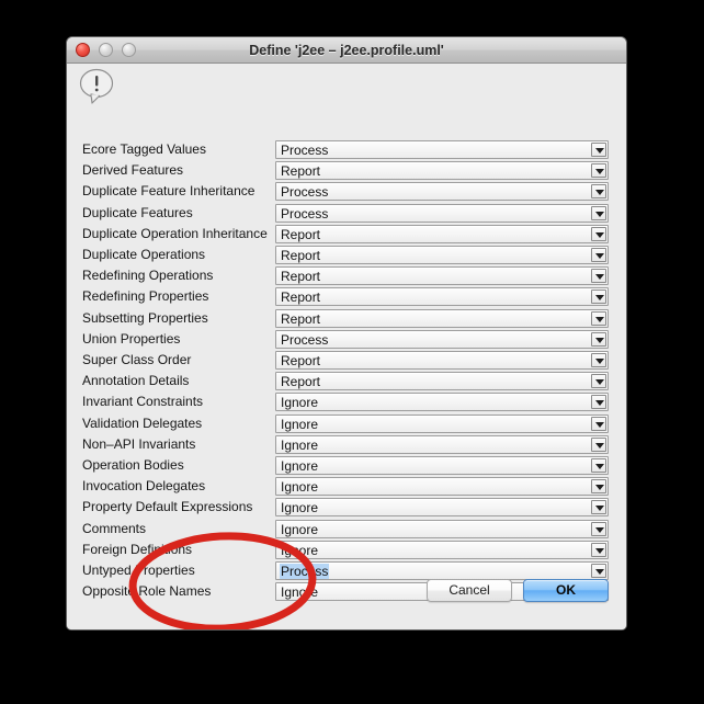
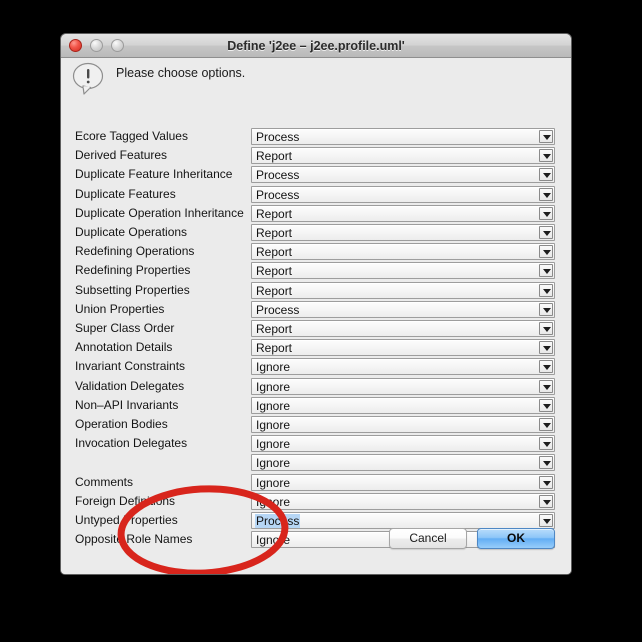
  Define 'j2ee – j2ee.profile.uml'
+ Please choose options.
  Ecore Tagged Values
  Process
  Derived Features
  Report
  Duplicate Feature Inheritance
  Process
  Duplicate Features
  Process
  Duplicate Operation Inheritance
  Report
  Duplicate Operations
  Report
  Redefining Operations
  Report
  Redefining Properties
  Report
  Subsetting Properties
  Report
  Union Properties
  Process
  Super Class Order
  Report
  Annotation Details
  Report
  Invariant Constraints
  Ignore
  Validation Delegates
  Ignore
  Non–API Invariants
  Ignore
  Operation Bodies
  Ignore
  Invocation Delegates
  Ignore
- Property Default Expressions
  Ignore
  Comments
  Ignore
  Foreign Defins
  Untypedroperties
  Procss
  Opposit Role Names
  Ignoe
  Cancel
  OK
